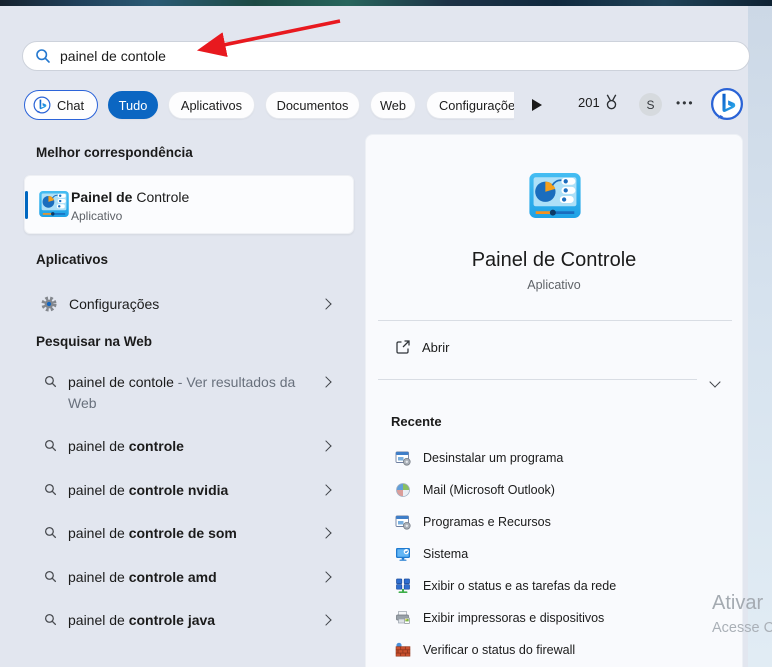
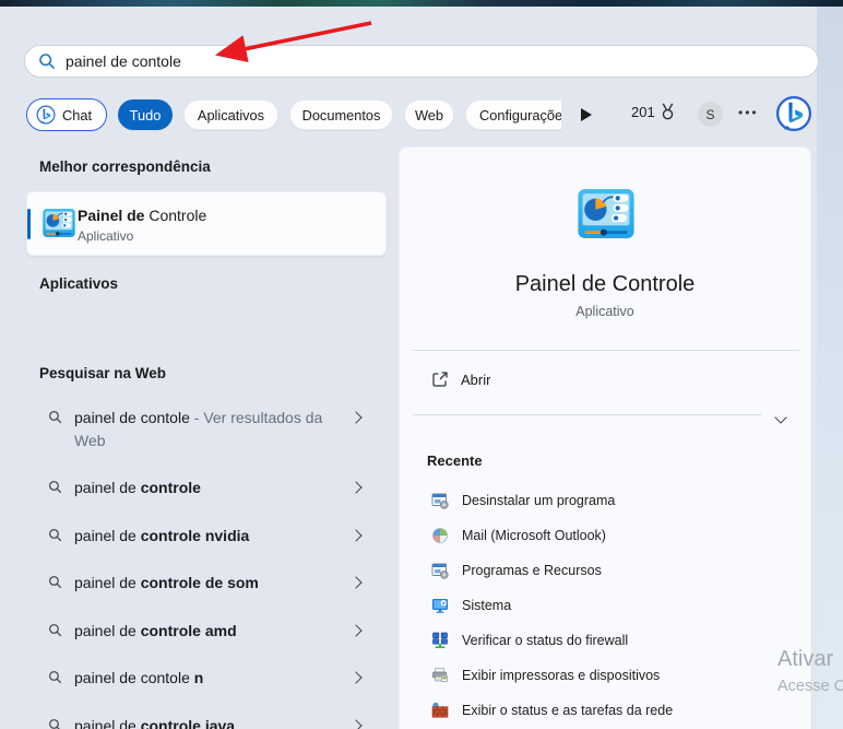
  painel de contole
  Chat
  Tudo
  Aplicativos
  Documentos
  Web
  Configuraçõe
  201
  S
  •••
  Melhor correspondência
  Painel de Controle
  Aplicativo
  Aplicativos
- Configurações
  Pesquisar na Web
  painel de contole - Ver resultados da Web
  painel de controle
  painel de controle nvidia
  painel de controle de som
  painel de controle amd
+ painel de contole n
  painel de controle java
  Painel de Controle
  Aplicativo
  Abrir
  Recente
  Desinstalar um programa
  Mail (Microsoft Outlook)
  Programas e Recursos
  Sistema
- Exibir o status e as tarefas da rede
+ Verificar o status do firewall
  Exibir impressoras e dispositivos
- Verificar o status do firewall
+ Exibir o status e as tarefas da rede
  Ativar
  Acesse C
